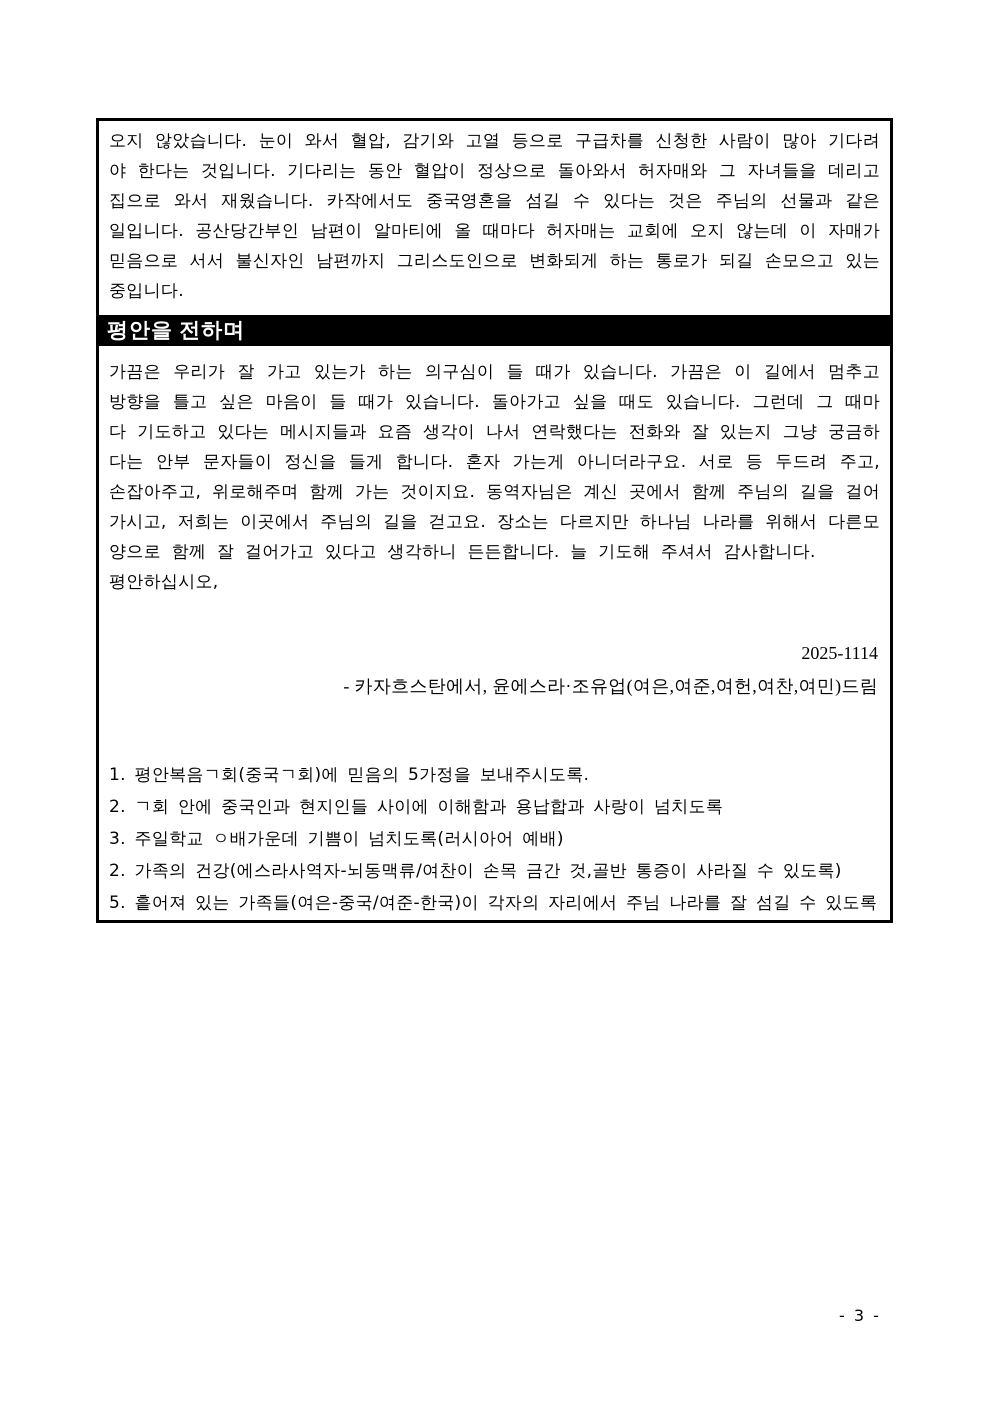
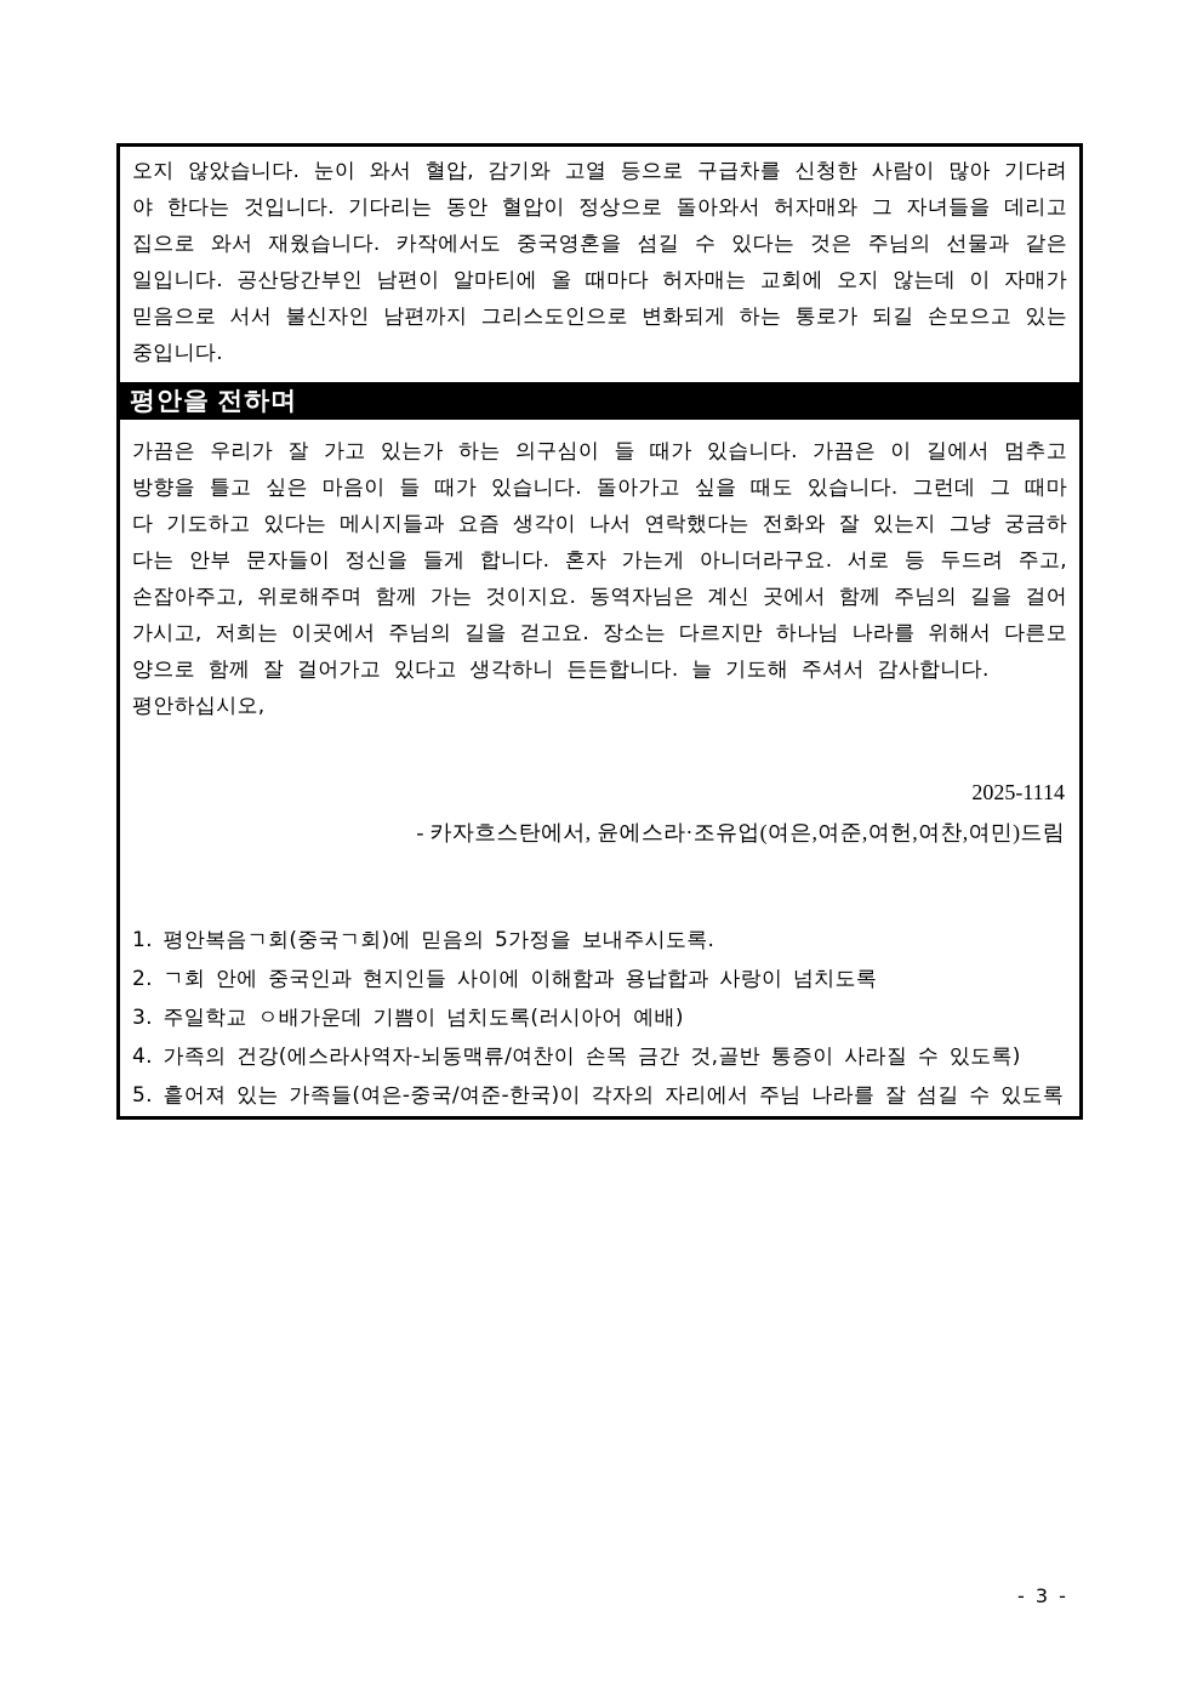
  오지 않았습니다. 눈이 와서 혈압, 감기와 고열 등으로 구급차를 신청한 사람이 많아 기다려야 한다는 것입니다. 기다리는 동안 혈압이 정상으로 돌아와서 허자매와 그 자녀들을 데리고 집으로 와서 재웠습니다. 카작에서도 중국영혼을 섬길 수 있다는 것은 주님의 선물과 같은 일입니다. 공산당간부인 남편이 알마티에 올 때마다 허자매는 교회에 오지 않는데 이 자매가 믿음으로 서서 불신자인 남편까지 그리스도인으로 변화되게 하는 통로가 되길 손모으고 있는 중입니다.
  평안을 전하며
  가끔은 우리가 잘 가고 있는가 하는 의구심이 들 때가 있습니다. 가끔은 이 길에서 멈추고 방향을 틀고 싶은 마음이 들 때가 있습니다. 돌아가고 싶을 때도 있습니다. 그런데 그 때마다 기도하고 있다는 메시지들과 요즘 생각이 나서 연락했다는 전화와 잘 있는지 그냥 궁금하다는 안부 문자들이 정신을 들게 합니다. 혼자 가는게 아니더라구요. 서로 등 두드려 주고, 손잡아주고, 위로해주며 함께 가는 것이지요. 동역자님은 계신 곳에서 함께 주님의 길을 걸어가시고, 저희는 이곳에서 주님의 길을 걷고요. 장소는 다르지만 하나님 나라를 위해서 다른모양으로 함께 잘 걸어가고 있다고 생각하니 든든합니다. 늘 기도해 주셔서 감사합니다.
  평안하십시오,
  2025-1114
  - 카자흐스탄에서, 윤에스라·조유업(여은,여준,여헌,여찬,여민)드림
  1. 평안복음ㄱ회(중국ㄱ회)에 믿음의 5가정을 보내주시도록.
  2. ㄱ회 안에 중국인과 현지인들 사이에 이해함과 용납합과 사랑이 넘치도록
  3. 주일학교 ㅇ배가운데 기쁨이 넘치도록(러시아어 예배)
- 2. 가족의 건강(에스라사역자-뇌동맥류/여찬이 손목 금간 것,골반 통증이 사라질 수 있도록)
+ 4. 가족의 건강(에스라사역자-뇌동맥류/여찬이 손목 금간 것,골반 통증이 사라질 수 있도록)
  5. 흩어져 있는 가족들(여은-중국/여준-한국)이 각자의 자리에서 주님 나라를 잘 섬길 수 있도록
  - 3 -
